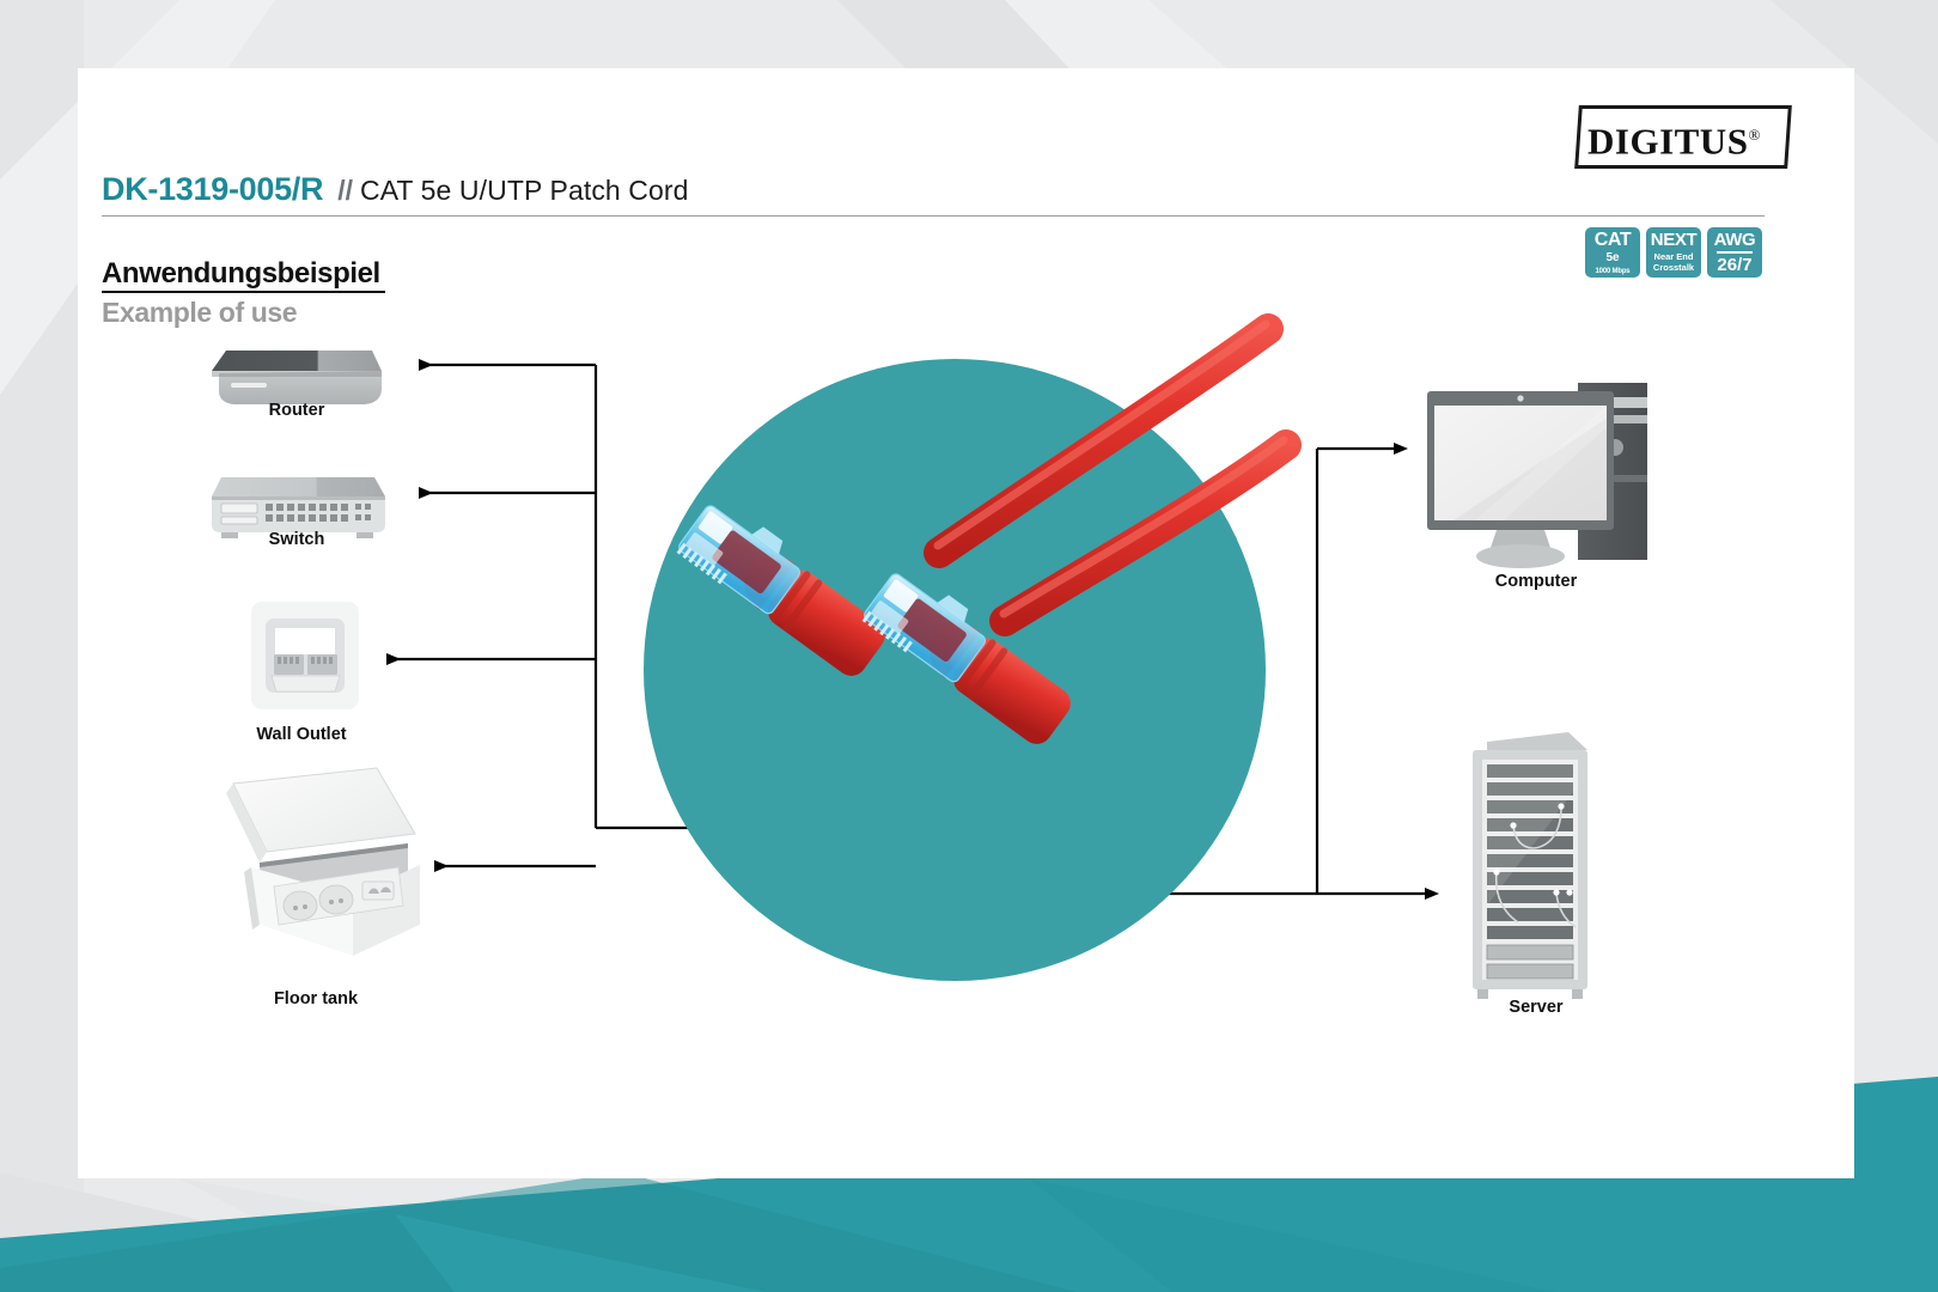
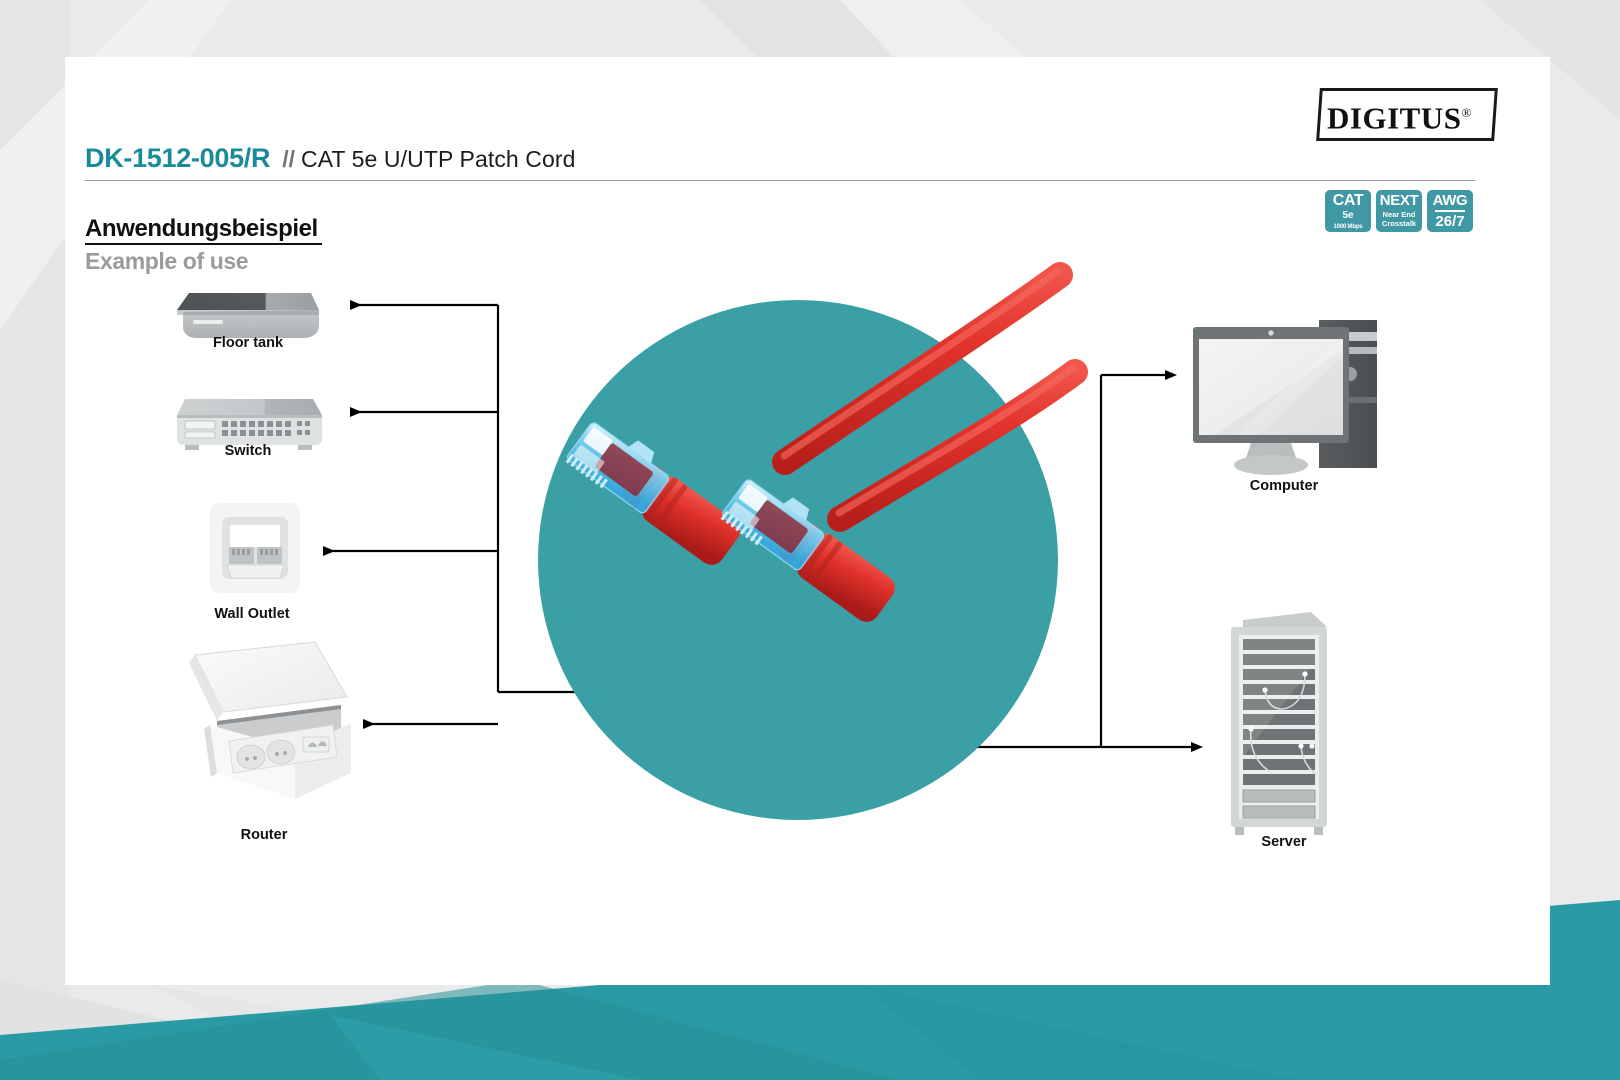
  DIGITUS®
- DK-1319-005/R // CAT 5e U/UTP Patch Cord
+ DK-1512-005/R // CAT 5e U/UTP Patch Cord
  CAT
  5e
  NEXT
  Near End
  Crosstalk
  AWG
  26/7
  Anwendungsbeispiel
  Example of use
- Router
+ Floor tank
  Switch
  Wall Outlet
- Floor tank
+ Router
  Computer
  Server
